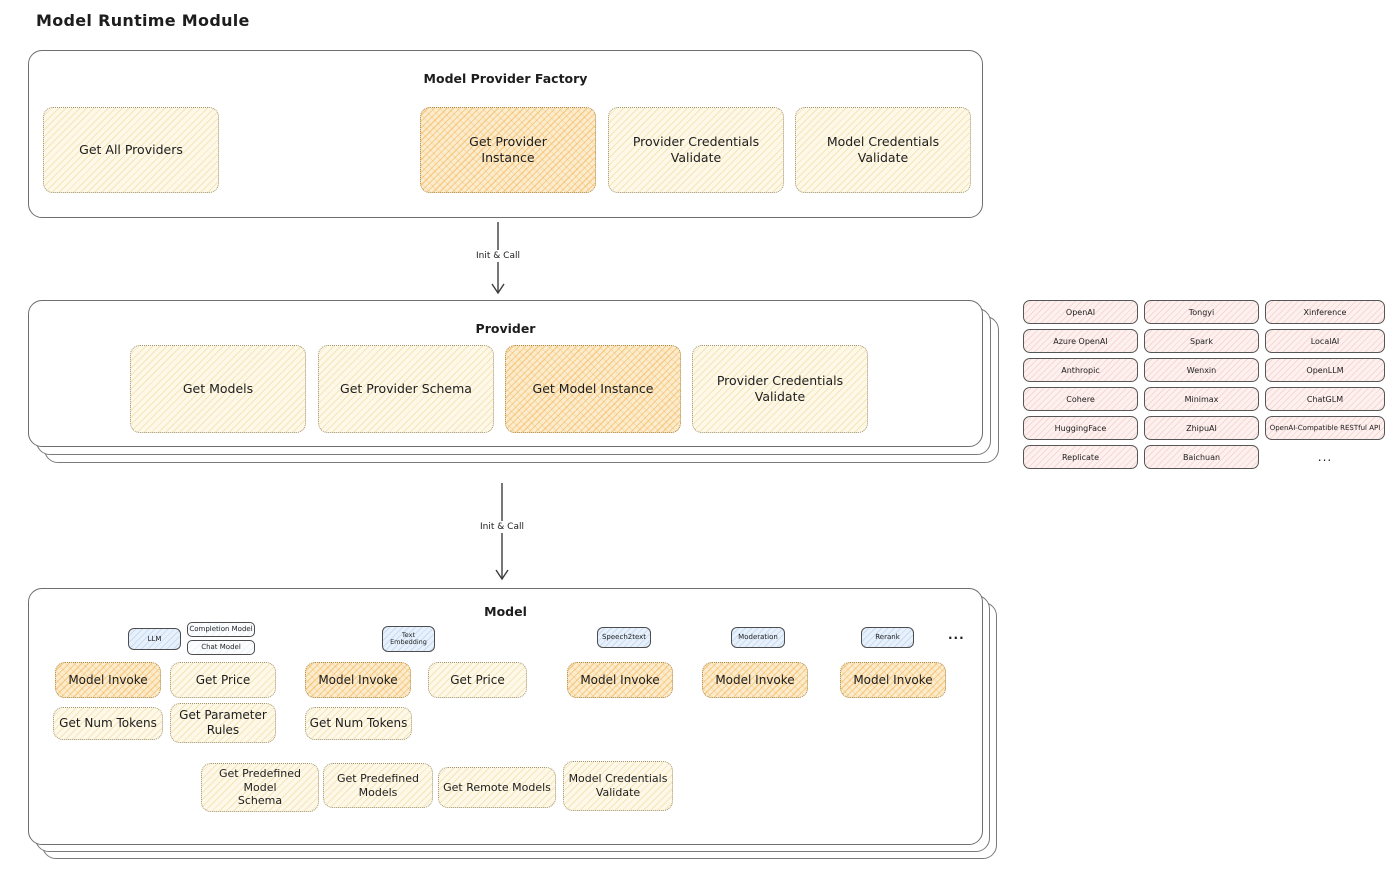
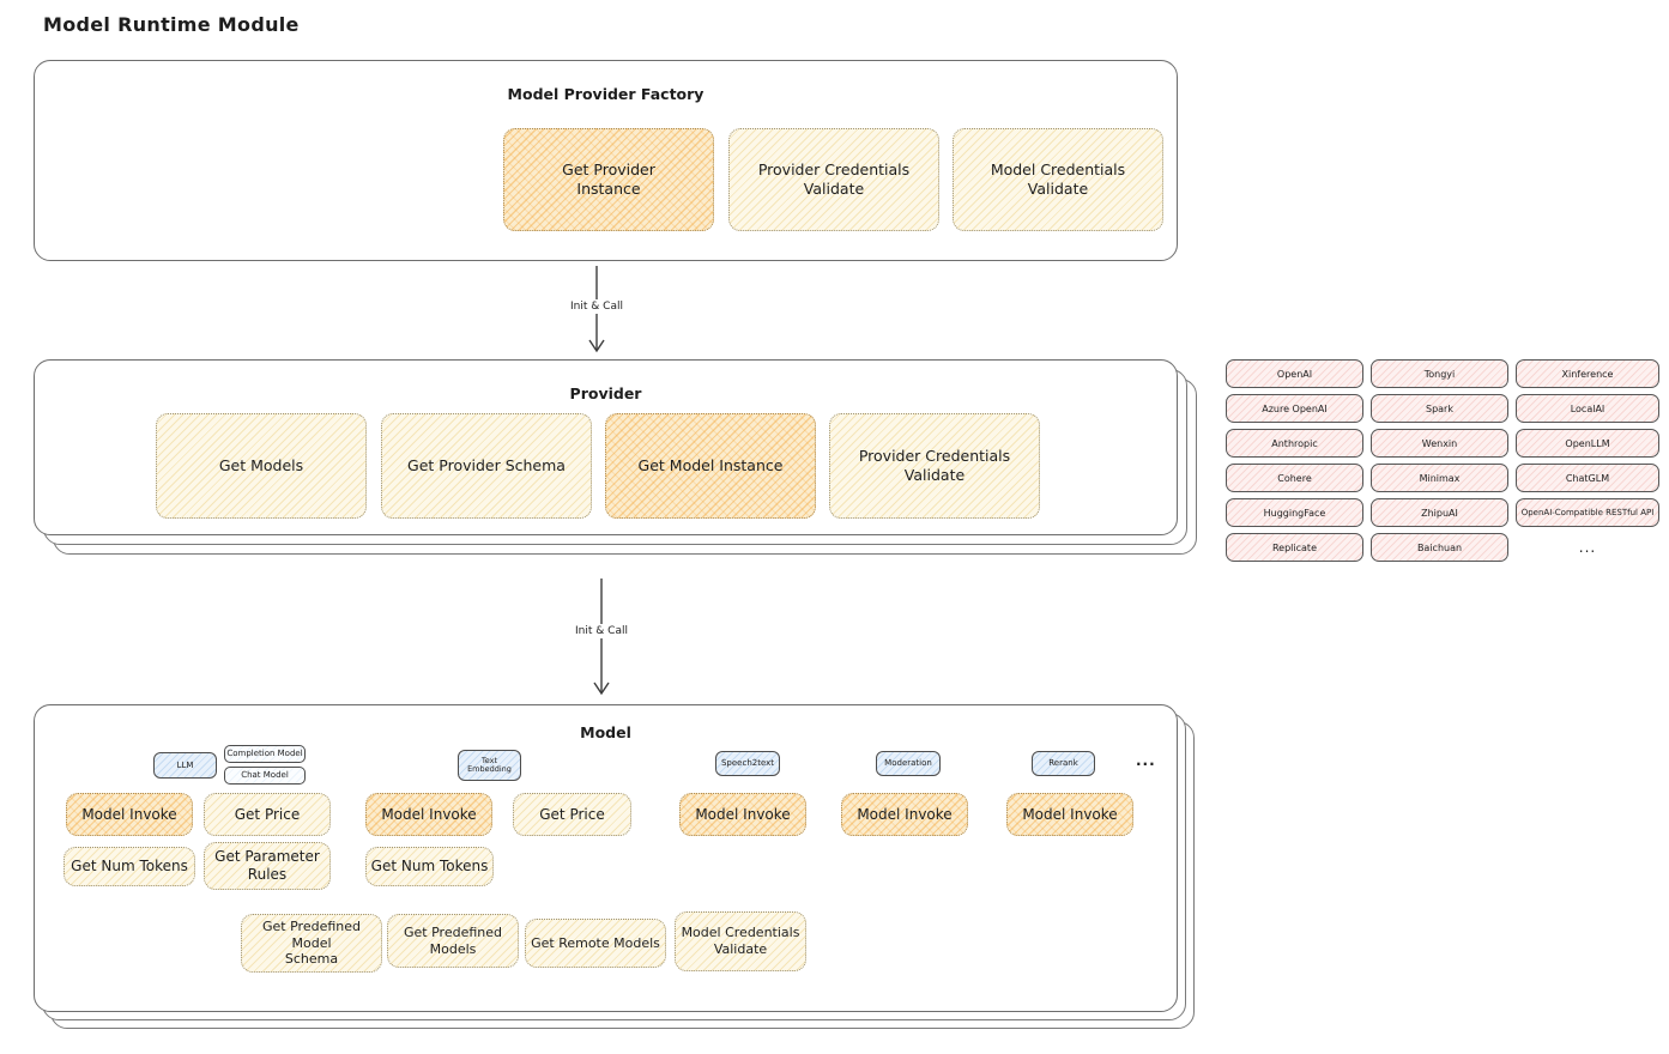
  Model Runtime Module
  Model Provider Factory
- Get All Providers
  Get Provider
  Instance
  Provider Credentials
  Validate
  Model Credentials
  Validate
  Init & Call
  Provider
  Get Models
  Get Provider Schema
  Get Model Instance
  Provider Credentials
  Validate
  OpenAI
  Tongyi
  Xinference
  Azure OpenAI
  Spark
  LocalAI
  Anthropic
  Wenxin
  OpenLLM
  Cohere
  Minimax
  ChatGLM
  HuggingFace
  ZhipuAI
  OpenAI-Compatible RESTful API
  Replicate
  Baichuan
  ...
  Init & Call
  Model
  LLM
  Completion Model
  Chat Model
  Text
  Embedding
  Speech2text
  Moderation
  Rerank
  ...
  Model Invoke
  Get Price
  Model Invoke
  Get Price
  Model Invoke
  Model Invoke
  Model Invoke
  Get Num Tokens
  Get Parameter
  Rules
  Get Num Tokens
  Get Predefined Model
  Schema
  Get Predefined
  Models
  Get Remote Models
  Model Credentials
  Validate
